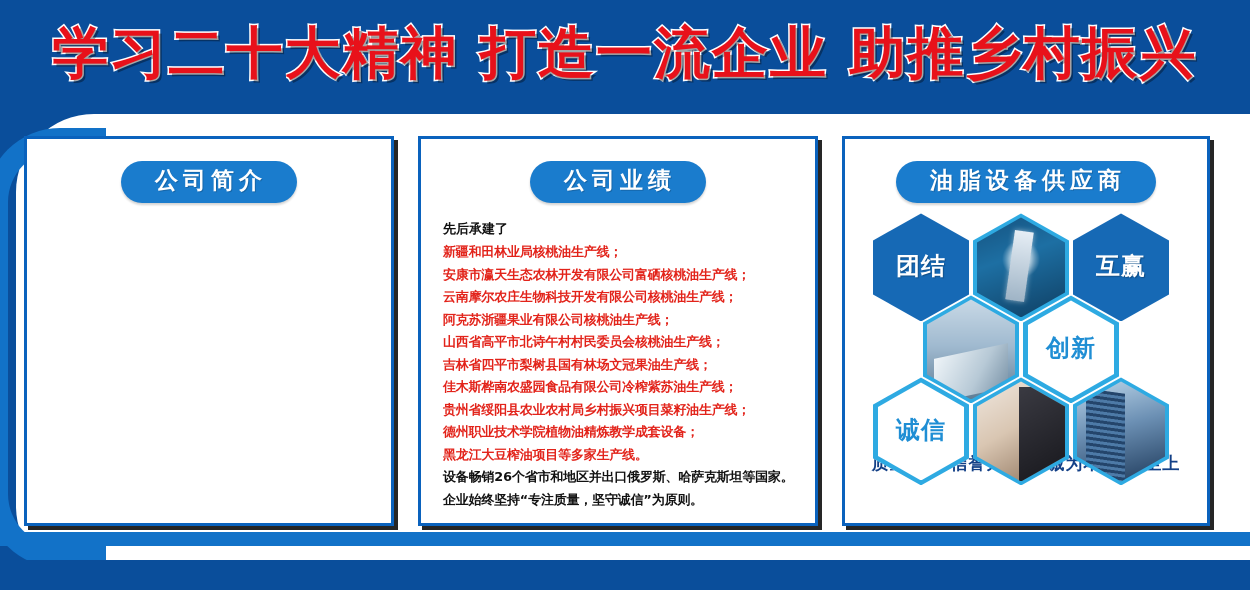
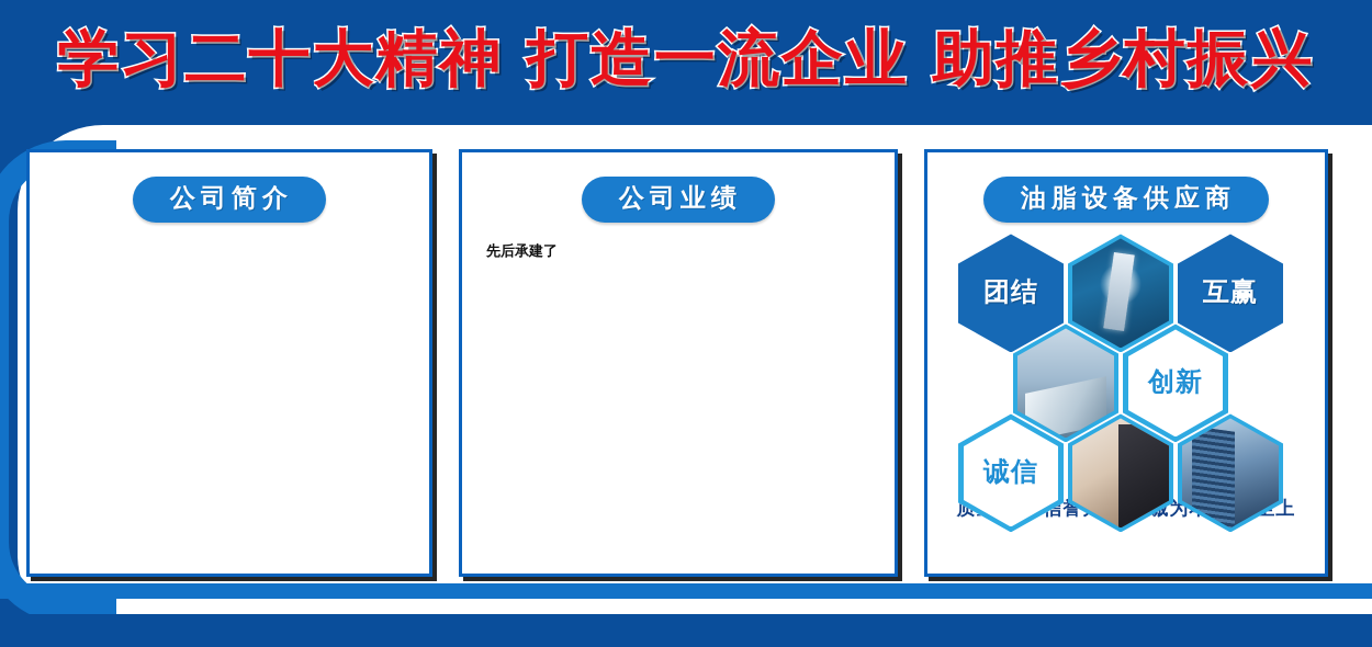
  学习二十大精神 打造一流企业 助推乡村振兴
  公司简介
  公司业绩
  先后承建了
- 新疆和田林业局核桃油生产线；
- 安康市瀛天生态农林开发有限公司富硒核桃油生产线；
- 云南摩尔农庄生物科技开发有限公司核桃油生产线；
- 阿克苏浙疆果业有限公司核桃油生产线；
- 山西省高平市北诗午村村民委员会核桃油生产线；
- 吉林省四平市梨树县国有林场文冠果油生产线；
- 佳木斯桦南农盛园食品有限公司冷榨紫苏油生产线；
- 贵州省绥阳县农业农村局乡村振兴项目菜籽油生产线；
- 德州职业技术学院植物油精炼教学成套设备；
- 黑龙江大豆榨油项目等多家生产线。
- 设备畅销26个省市和地区并出口俄罗斯、哈萨克斯坦等国家。
- 企业始终坚持“专注质量，坚守诚信”为原则。
  油脂设备供应商
  团结
  互赢
  创新
  诚信
